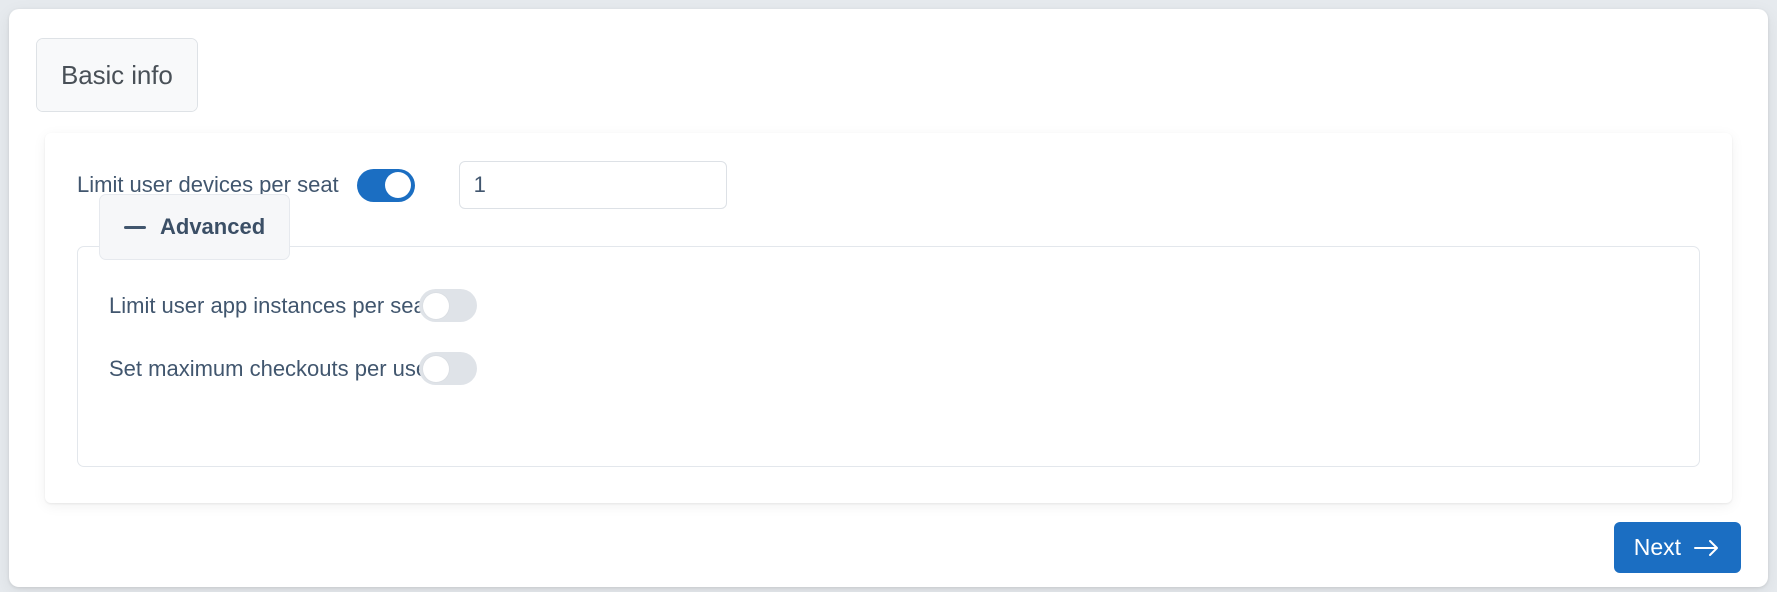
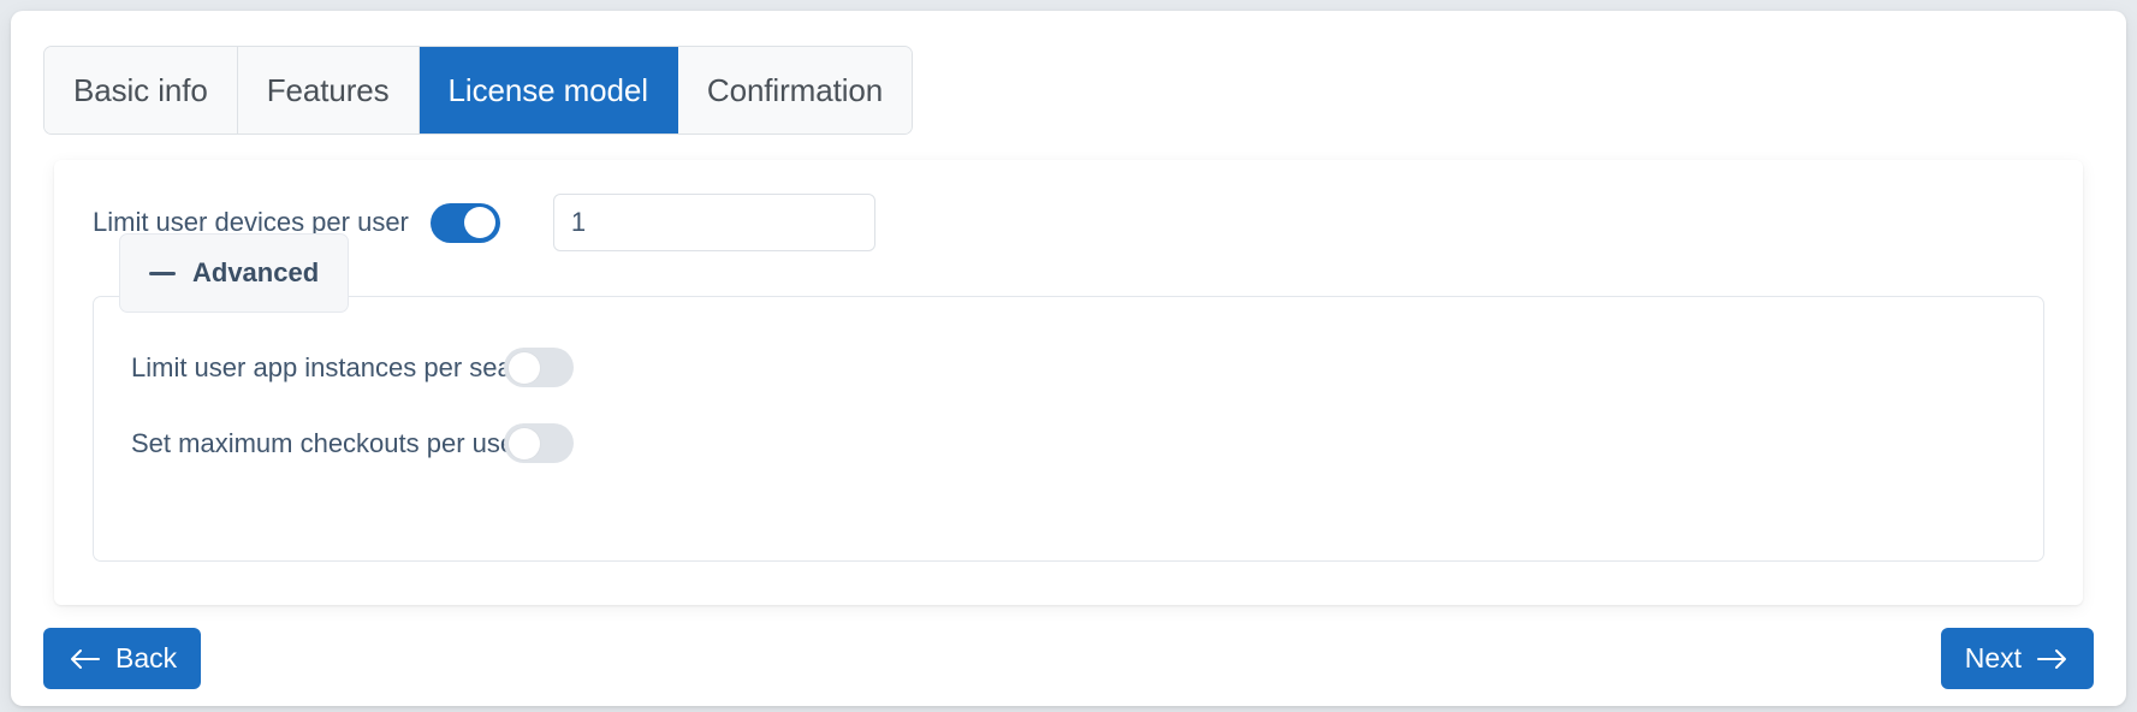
  Basic info
+ Features
+ License model
+ Confirmation
- Limit user devices per seat
+ Limit user devices per user
  1
  Advanced
  Limit user app instances per se
  Set maximum checkouts per us
+ Back
  Next
